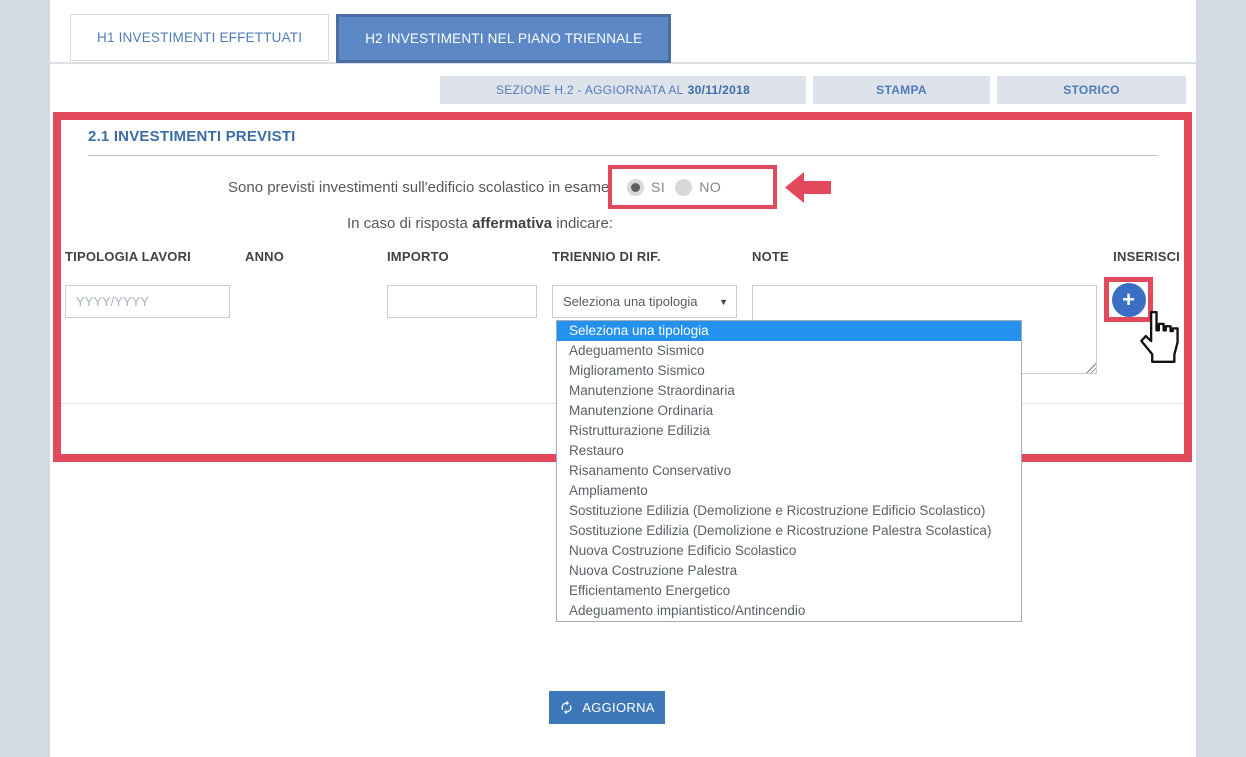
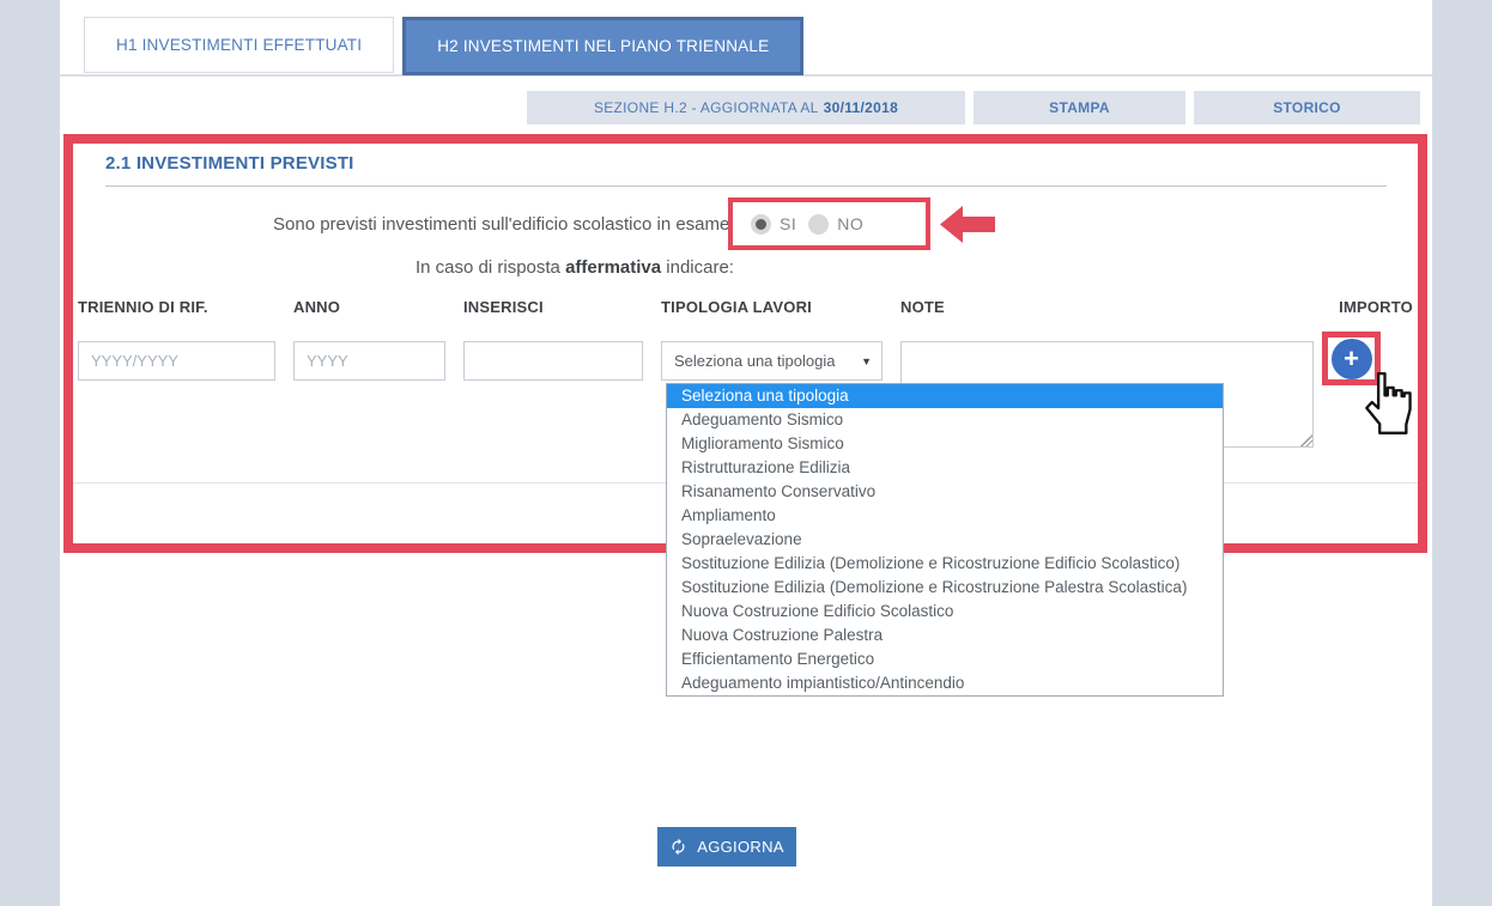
  H1 INVESTIMENTI EFFETTUATI
  H2 INVESTIMENTI NEL PIANO TRIENNALE
  SEZIONE H.2 - AGGIORNATA AL
  30/11/2018
  STAMPA
  STORICO
  2.1 INVESTIMENTI PREVISTI
  Sono previsti investimenti sull'edificio scolastico in esame
  SI
  NO
  In caso di risposta affermativa indicare:
- TIPOLOGIA LAVORI
+ TRIENNIO DI RIF.
  ANNO
- IMPORTO
+ INSERISCI
- TRIENNIO DI RIF.
+ TIPOLOGIA LAVORI
  NOTE
- INSERISCI
+ IMPORTO
  YYYY/YYYY
+ YYYY
  Seleziona una tipologia
  ▼
  +
  Seleziona una tipologia
  Adeguamento Sismico
  Miglioramento Sismico
- Manutenzione Straordinaria
- Manutenzione Ordinaria
  Ristrutturazione Edilizia
- Restauro
  Risanamento Conservativo
  Ampliamento
+ Sopraelevazione
  Sostituzione Edilizia (Demolizione e Ricostruzione Edificio Scolastico)
  Sostituzione Edilizia (Demolizione e Ricostruzione Palestra Scolastica)
  Nuova Costruzione Edificio Scolastico
  Nuova Costruzione Palestra
  Efficientamento Energetico
  Adeguamento impiantistico/Antincendio
  AGGIORNA
